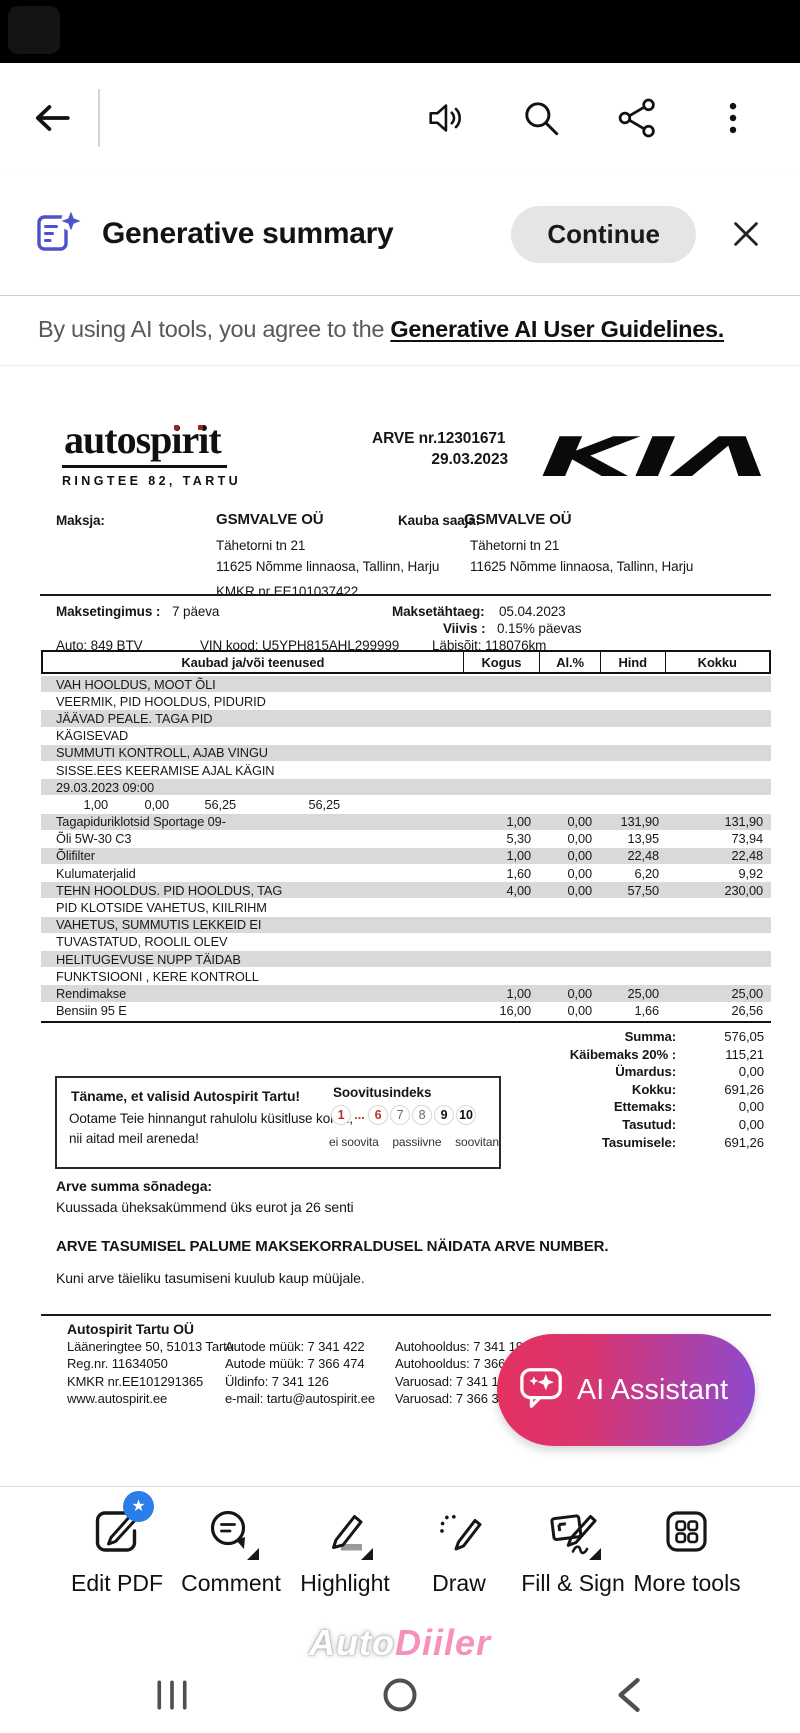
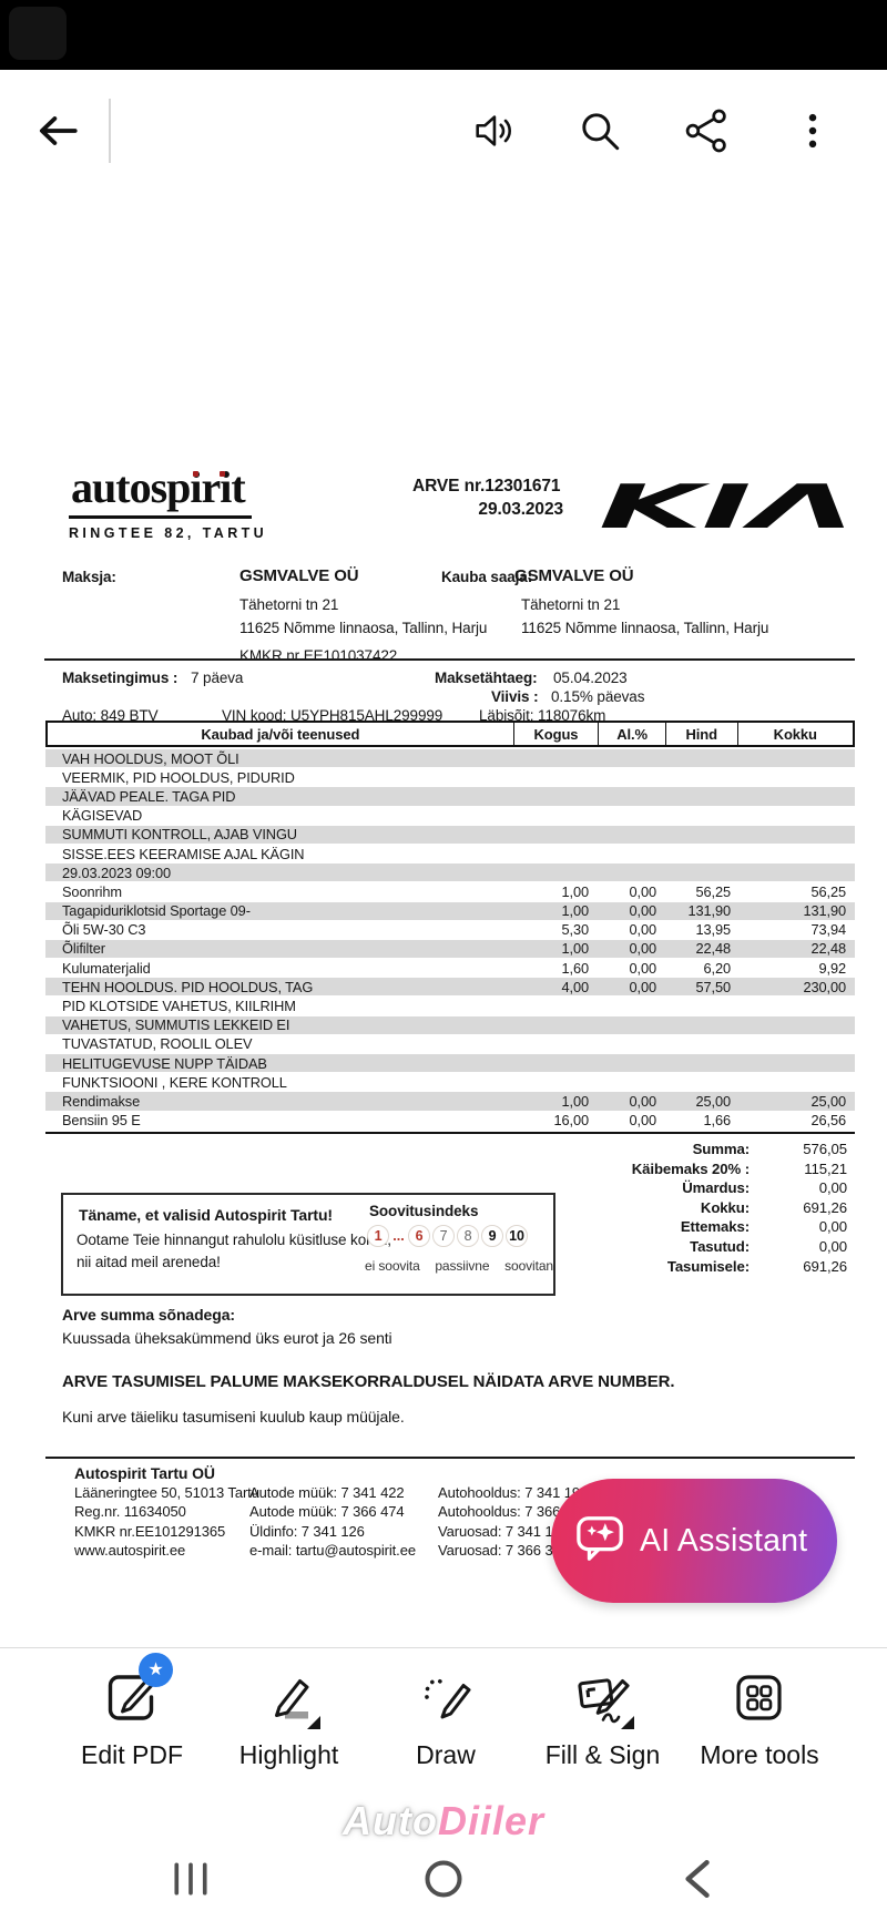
- Generative summary
- Continue
- By using AI tools, you agree to the Generative AI User Guidelines.
  autospirit
  RINGTEE 82, TARTU
  ARVE nr.12301671
  29.03.2023
  KIΛ
  Maksja:
  GSMVALVE OÜ
  Tähetorni tn 21
  11625 Nõmme linnaosa, Tallinn, Harju
  KMKR nr EE101037422
  Kauba saaja:
  GSMVALVE OÜ
  Tähetorni tn 21
  11625 Nõmme linnaosa, Tallinn, Harju
  Maksetingimus :
  7 päeva
  Maksetähtaeg:
  05.04.2023
  Viivis :
  0.15% päevas
  Auto: 849 BTV
  VIN kood: U5YPH815AHL299999
  Läbisõit: 118076km
  Kaubad ja/või teenused
  Kogus
  Al.%
  Hind
  Kokku
  VAH HOOLDUS, MOOT ÕLI
  VEERMIK, PID HOOLDUS, PIDURID
  JÄÄVAD PEALE. TAGA PID
  KÄGISEVAD
  SUMMUTI KONTROLL, AJAB VINGU
  SISSE.EES KEERAMISE AJAL KÄGIN
  29.03.2023 09:00
+ Soonrihm
  1,00
  0,00
  56,25
  56,25
  Tagapiduriklotsid Sportage 09-
  1,00
  0,00
  131,90
  131,90
  Õli 5W-30 C3
  5,30
  0,00
  13,95
  73,94
  Õlifilter
  1,00
  0,00
  22,48
  22,48
  Kulumaterjalid
  1,60
  0,00
  6,20
  9,92
  TEHN HOOLDUS. PID HOOLDUS, TAG
  4,00
  0,00
  57,50
  230,00
  PID KLOTSIDE VAHETUS, KIILRIHM
  VAHETUS, SUMMUTIS LEKKEID EI
  TUVASTATUD, ROOLIL OLEV
  HELITUGEVUSE NUPP TÄIDAB
  FUNKTSIOONI , KERE KONTROLL
  Rendimakse
  1,00
  0,00
  25,00
  25,00
  Bensiin 95 E
  16,00
  0,00
  1,66
  26,56
  Summa:
  576,05
  Käibemaks 20% :
  115,21
  Ümardus:
  0,00
  Kokku:
  691,26
  Ettemaks:
  0,00
  Tasutud:
  0,00
  Tasumisele:
  691,26
  Täname, et valisid Autospirit Tartu!
  Ootame Teie hinnangut rahulolu küsitluse ko,
  nii aitad meil areneda!
  Soovitusindeks
  1
  ...
  6
  7
  8
  9
  10
  ei soovita
  passiivne
  soovitan
  Arve summa sõnadega:
  Kuussada üheksakümmend üks eurot ja 26 senti
  ARVE TASUMISEL PALUME MAKSEKORRALDUSEL NÄIDATA ARVE NUMBER.
  Kuni arve täieliku tasumiseni kuulub kaup müüjale.
  Autospirit Tartu OÜ
  Lääneringtee 50, 51013 Tartu
  Reg.nr. 11634050
  KMKR nr.EE101291365
  www.autospirit.ee
  Autode müük: 7 341 422
  Autode müük: 7 366 474
  Üldinfo: 7 341 126
  e-mail: tartu@autospirit.ee
  Autohooldus: 7 341 1
  Autohooldus: 7 366
  Varuosad: 7 341 1
  Varuosad: 7 366 3
  AI Assistant
  Edit PDF
- Comment
  Highlight
  Draw
  Fill & Sign
  More tools
  AutoDiiler
